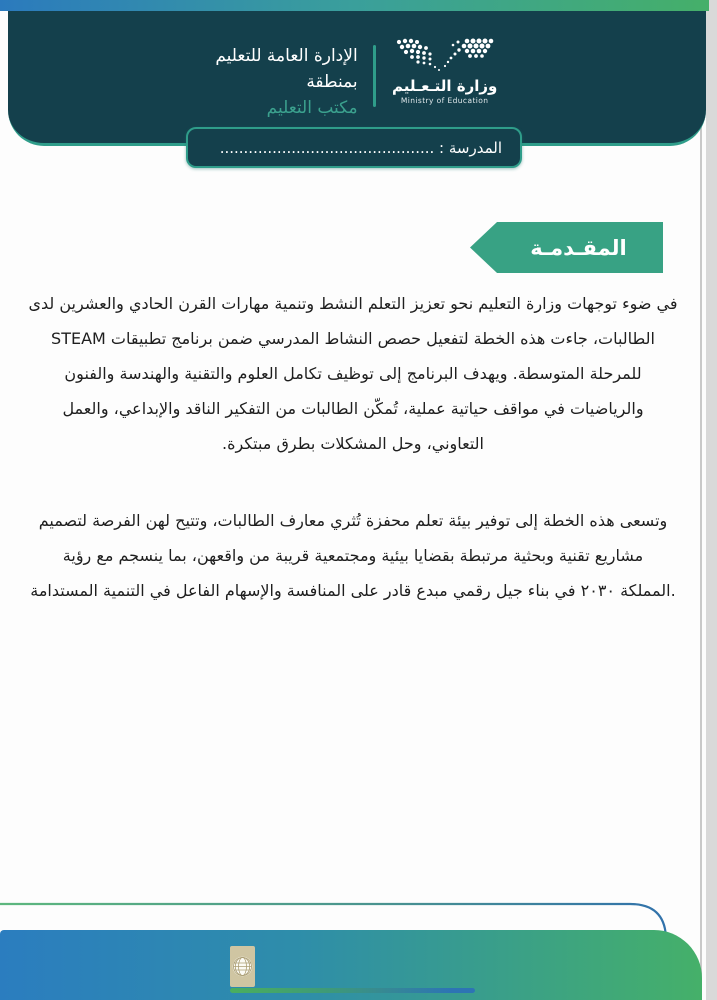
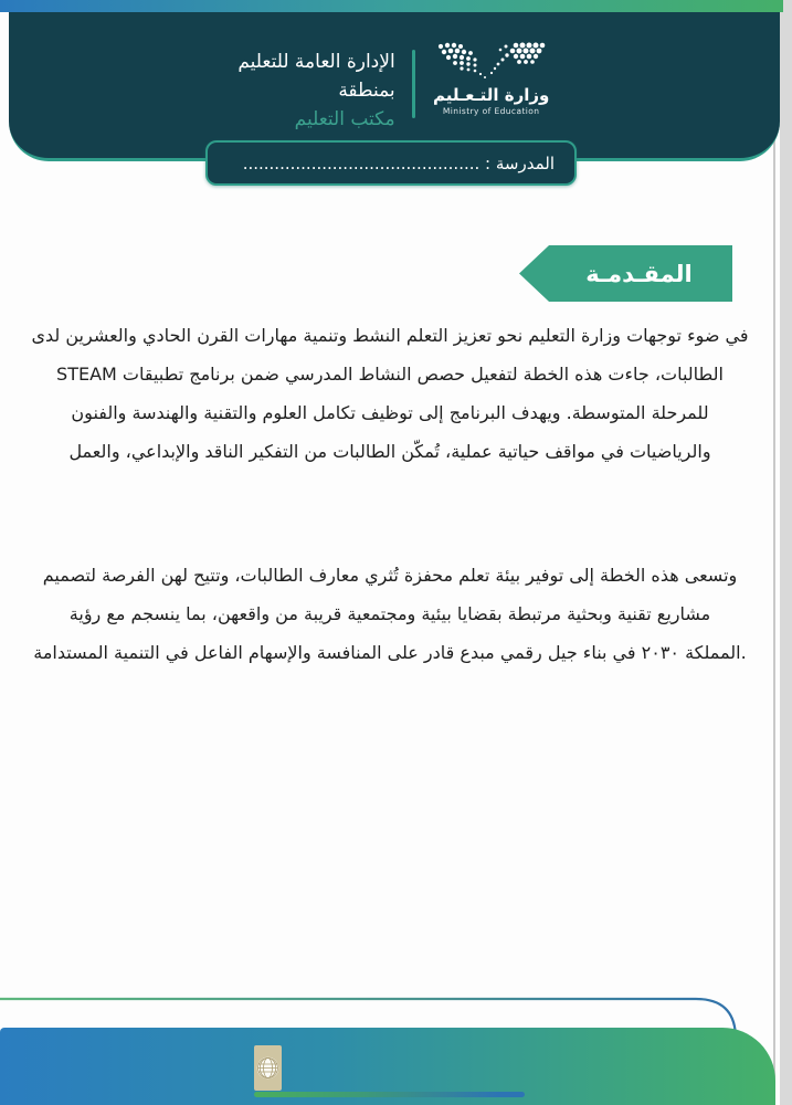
  الإدارة العامة للتعليم
  بمنطقة
  مكتب التعليم
  وزارة التـعـليم
  Ministry of Education
  المدرسة : .............................................
  المقـدمـة
  في ضوء توجهات وزارة التعليم نحو تعزيز التعلم النشط وتنمية مهارات القرن الحادي والعشرين لدى
  الطالبات، جاءت هذه الخطة لتفعيل حصص النشاط المدرسي ضمن برنامج تطبيقات STEAM
  للمرحلة المتوسطة. ويهدف البرنامج إلى توظيف تكامل العلوم والتقنية والهندسة والفنون
  والرياضيات في مواقف حياتية عملية، تُمكّن الطالبات من التفكير الناقد والإبداعي، والعمل
- التعاوني، وحل المشكلات بطرق مبتكرة.
  وتسعى هذه الخطة إلى توفير بيئة تعلم محفزة تُثري معارف الطالبات، وتتيح لهن الفرصة لتصميم
  مشاريع تقنية وبحثية مرتبطة بقضايا بيئية ومجتمعية قريبة من واقعهن، بما ينسجم مع رؤية
  .المملكة ٢٠٣٠ في بناء جيل رقمي مبدع قادر على المنافسة والإسهام الفاعل في التنمية المستدامة
